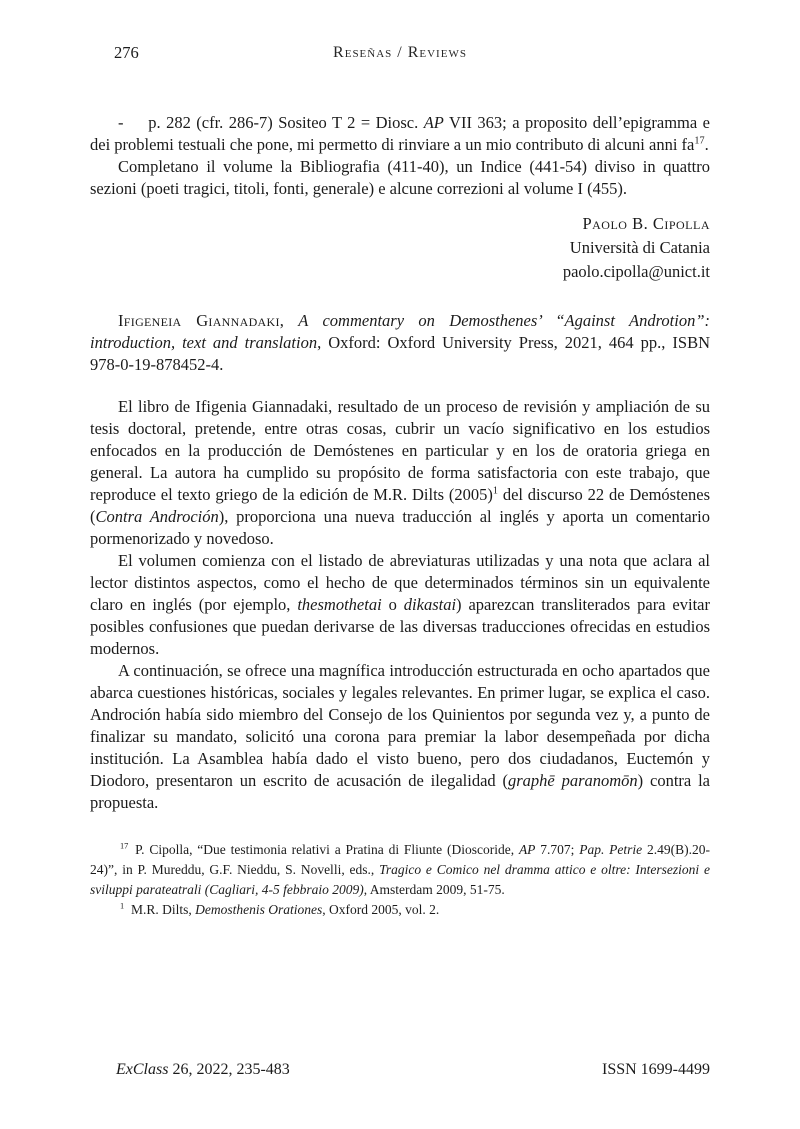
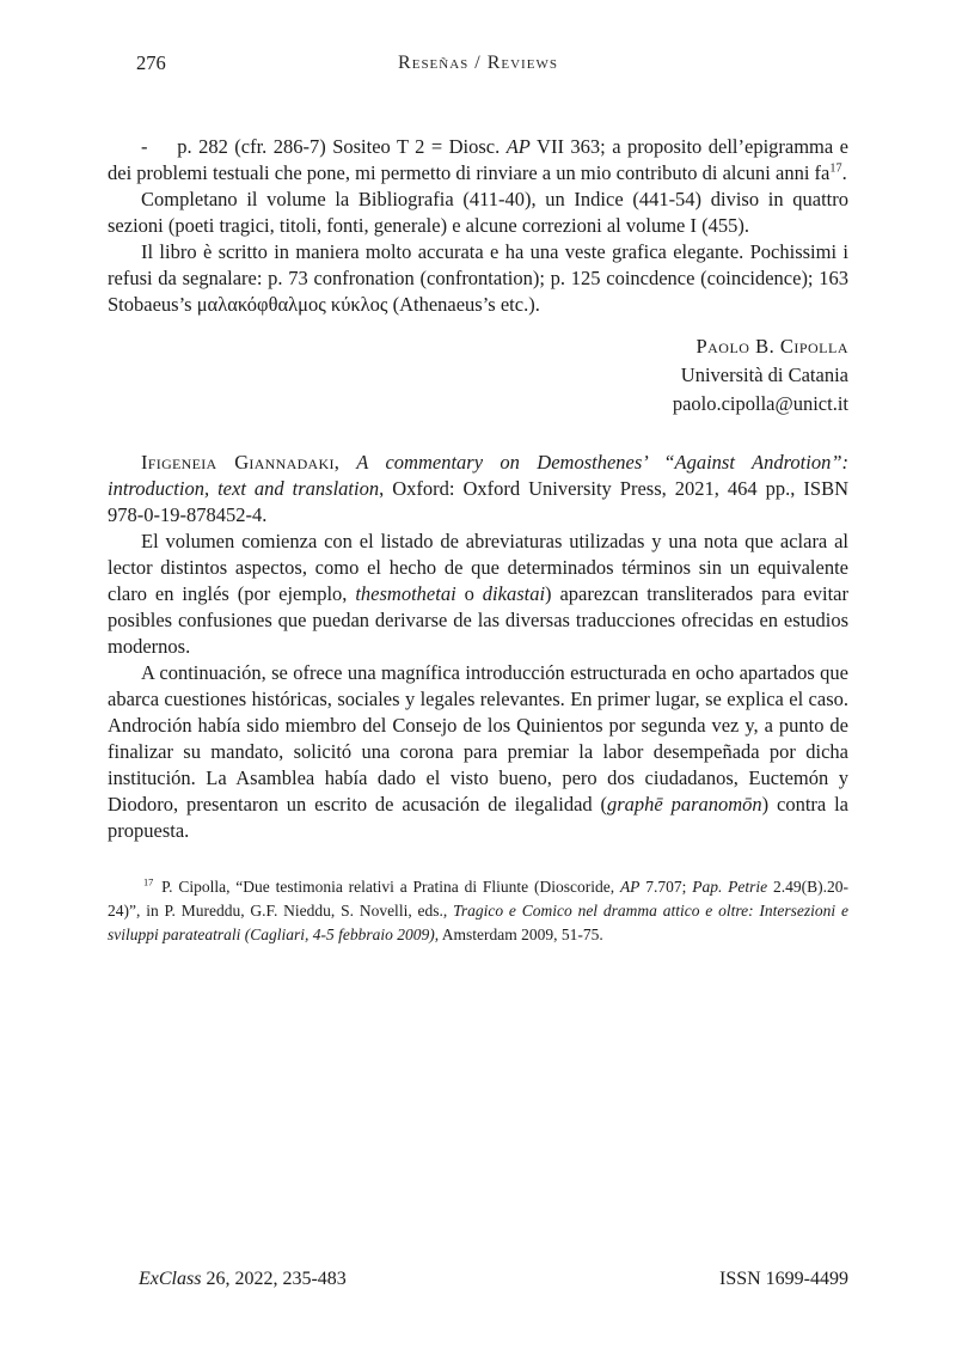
  276
  Reseñas / Reviews
  - p. 282 (cfr. 286-7) Sositeo T 2 = Diosc. AP VII 363; a proposito dell’epigramma e dei problemi testuali che pone, mi permetto di rinviare a un mio contributo di alcuni anni fa17.
  Completano il volume la Bibliografia (411-40), un Indice (441-54) diviso in quattro sezioni (poeti tragici, titoli, fonti, generale) e alcune correzioni al volume I (455).
+ Il libro è scritto in maniera molto accurata e ha una veste grafica elegante. Pochissimi i refusi da segnalare: p. 73 confronation (confrontation); p. 125 coincdence (coincidence); 163 Stobaeus’s μαλακόφθαλμος κύκλος (Athenaeus’s etc.).
  Paolo B. Cipolla
  Università di Catania
  paolo.cipolla@unict.it
  Ifigeneia Giannadaki, A commentary on Demosthenes’ “Against Androtion”: introduction, text and translation, Oxford: Oxford University Press, 2021, 464 pp., ISBN 978-0-19-878452-4.
- El libro de Ifigenia Giannadaki, resultado de un proceso de revisión y ampliación de su tesis doctoral, pretende, entre otras cosas, cubrir un vacío significativo en los estudios enfocados en la producción de Demóstenes en particular y en los de oratoria griega en general. La autora ha cumplido su propósito de forma satisfactoria con este trabajo, que reproduce el texto griego de la edición de M.R. Dilts (2005)1 del discurso 22 de Demóstenes (Contra Androción), proporciona una nueva traducción al inglés y aporta un comentario pormenorizado y novedoso.
  El volumen comienza con el listado de abreviaturas utilizadas y una nota que aclara al lector distintos aspectos, como el hecho de que determinados términos sin un equivalente claro en inglés (por ejemplo, thesmothetai o dikastai) aparezcan transliterados para evitar posibles confusiones que puedan derivarse de las diversas traducciones ofrecidas en estudios modernos.
  A continuación, se ofrece una magnífica introducción estructurada en ocho apartados que abarca cuestiones históricas, sociales y legales relevantes. En primer lugar, se explica el caso. Androción había sido miembro del Consejo de los Quinientos por segunda vez y, a punto de finalizar su mandato, solicitó una corona para premiar la labor desempeñada por dicha institución. La Asamblea había dado el visto bueno, pero dos ciudadanos, Euctemón y Diodoro, presentaron un escrito de acusación de ilegalidad (graphē paranomōn) contra la propuesta.
  17 P. Cipolla, “Due testimonia relativi a Pratina di Fliunte (Dioscoride, AP 7.707; Pap. Petrie 2.49(B).20-24)”, in P. Mureddu, G.F. Nieddu, S. Novelli, eds., Tragico e Comico nel dramma attico e oltre: Intersezioni e sviluppi parateatrali (Cagliari, 4-5 febbraio 2009), Amsterdam 2009, 51-75.
- 1 M.R. Dilts, Demosthenis Orationes, Oxford 2005, vol. 2.
  ExClass 26, 2022, 235-483
  ISSN 1699-4499
